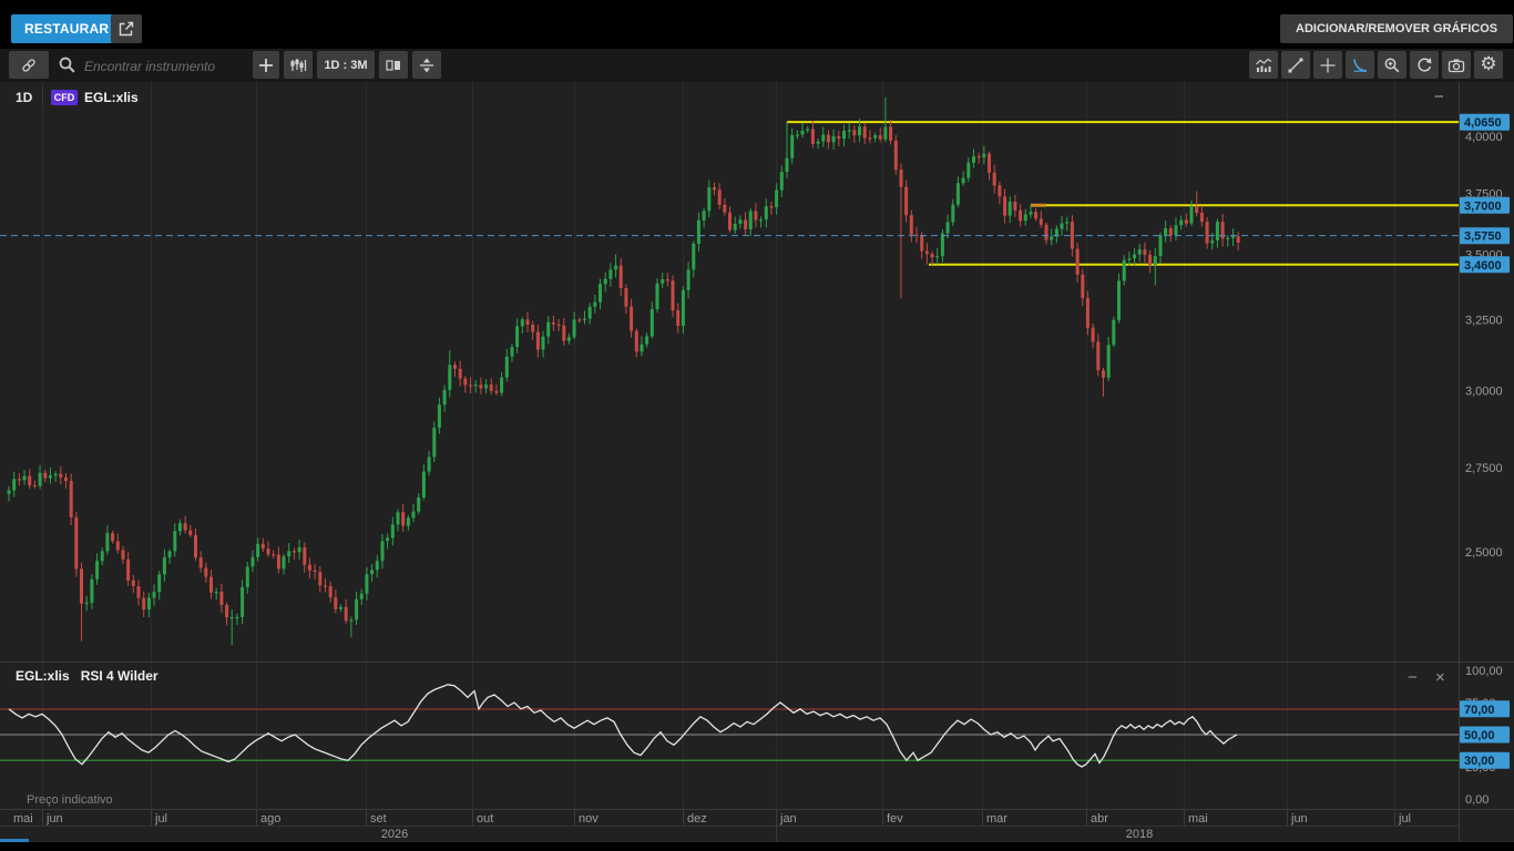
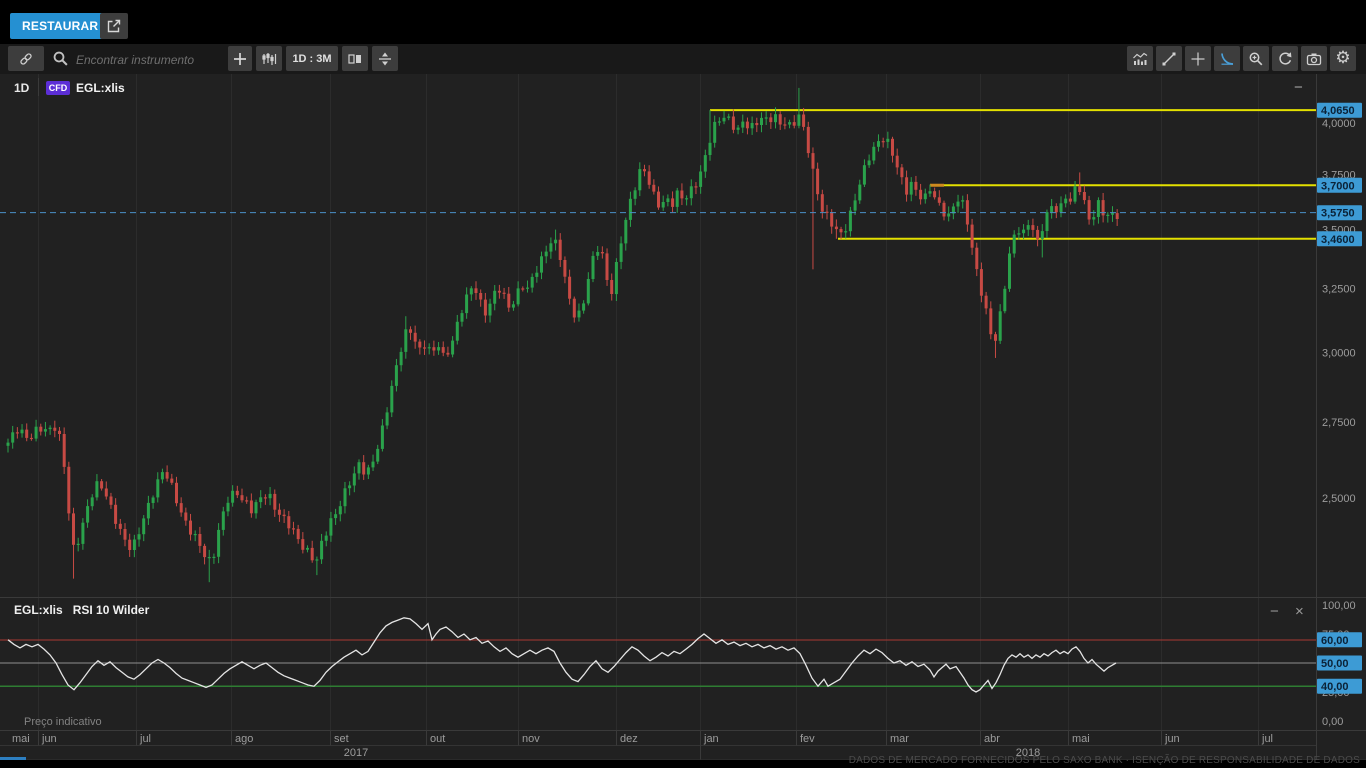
  RESTAURAR
- ADICIONAR/REMOVER GRÁFICOS
  Encontrar instrumento
  1D : 3M
  ⚙
  4,0000
  3,7500
  3,5000
  3,2500
  3,0000
  2,7500
  2,5000
  100,00
  0,00
  4,0650
  3,7000
  3,4600
  3,5750
- 70,00
+ 60,00
  50,00
- 30,00
+ 40,00
  mai
  jun
  jul
  ago
  set
  out
  nov
  dez
  jan
  fev
  mar
  abr
  mai
  jun
  jul
- 2026
+ 2017
  2018
  1D
  CFD
  EGL:xlis
  −
- EGL:xlis RSI 4 Wilder
+ EGL:xlis RSI 10 Wilder
  −
  ×
  Preço indicativo
+ DADOS DE MERCADO FORNECIDOS PELO SAXO BANK · ISENÇÃO DE RESPONSABILIDADE DE DADOS
